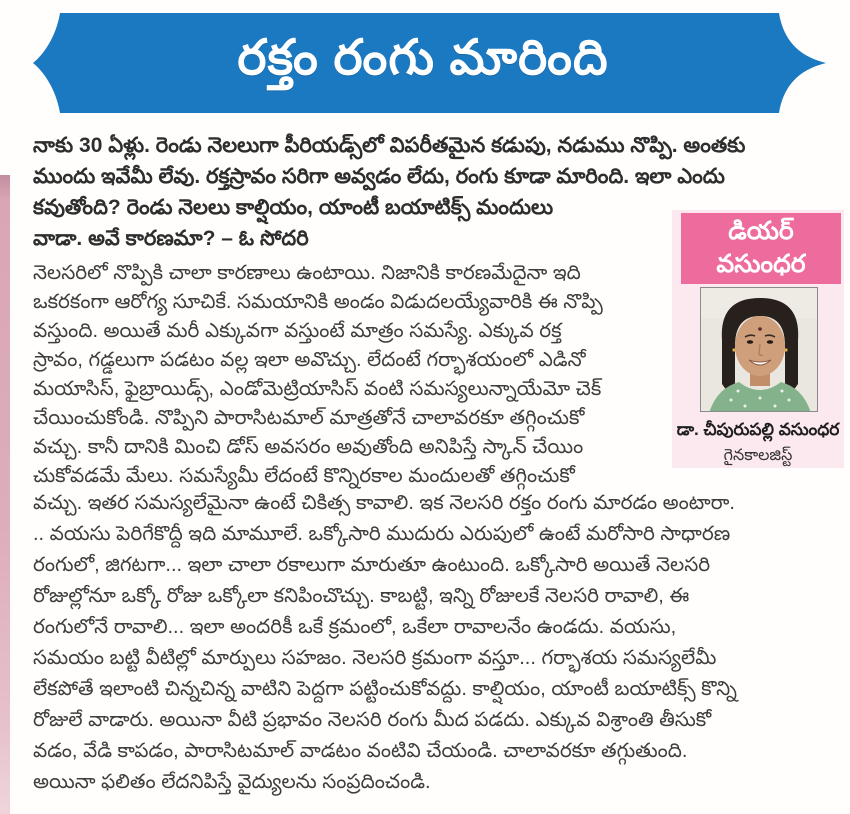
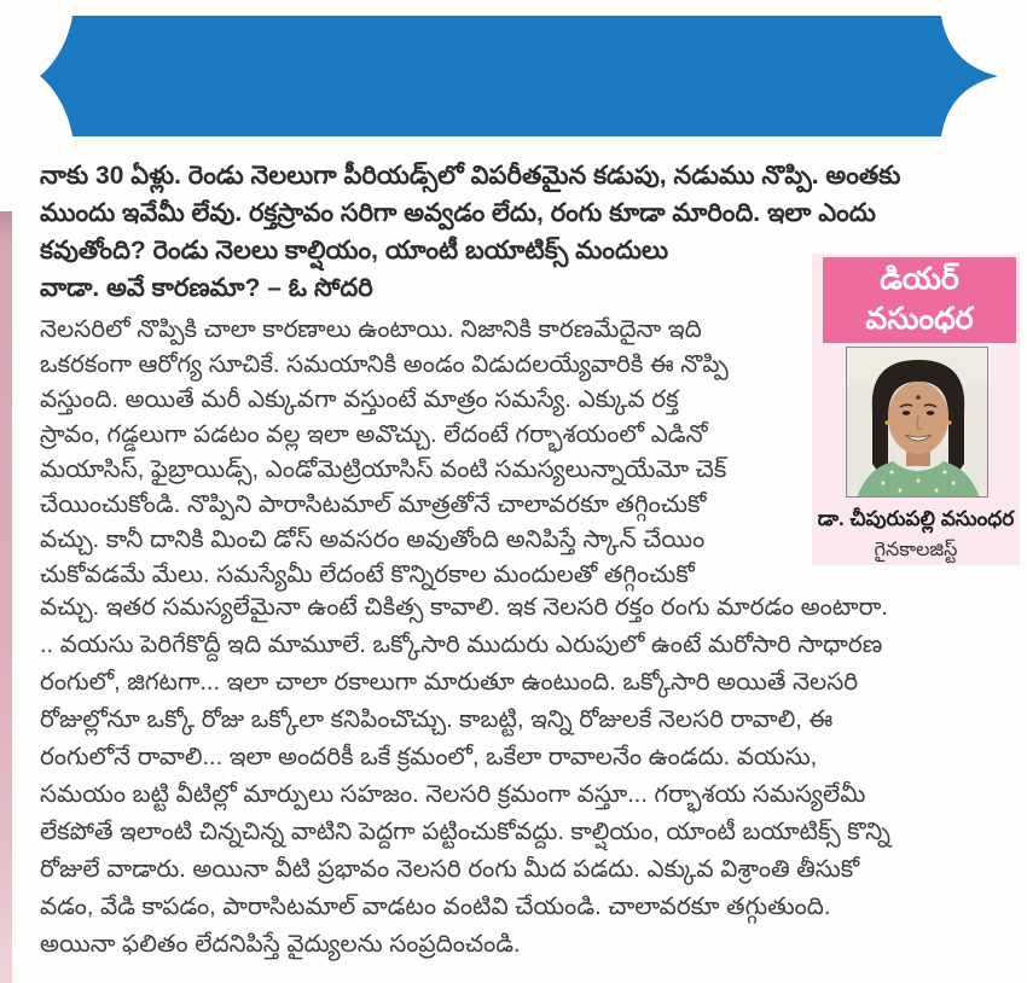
- రక్తం రంగు మారింది
  నాకు 30 ఏళ్లు. రెండు నెలలుగా పీరియడ్స్‌లో విపరీతమైన కడుపు, నడుము నొప్పి. అంతకు
  ముందు ఇవేమీ లేవు. రక్తస్రావం సరిగా అవ్వడం లేదు, రంగు కూడా మారింది. ఇలా ఎందు
  కవుతోంది? రెండు నెలలు కాల్షియం, యాంటీ బయాటిక్స్ మందులు
  వాడా. అవే కారణమా? – ఓ సోదరి
  నెలసరిలో నొప్పికి చాలా కారణాలు ఉంటాయి. నిజానికి కారణమేదైనా ఇది
  ఒకరకంగా ఆరోగ్య సూచికే. సమయానికి అండం విడుదలయ్యేవారికి ఈ నొప్పి
  వస్తుంది. అయితే మరీ ఎక్కువగా వస్తుంటే మాత్రం సమస్యే. ఎక్కువ రక్త
  స్రావం, గడ్డలుగా పడటం వల్ల ఇలా అవొచ్చు. లేదంటే గర్భాశయంలో ఎడినో
  మయాసిస్, ఫైబ్రాయిడ్స్, ఎండోమెట్రియాసిస్ వంటి సమస్యలున్నాయేమో చెక్
  చేయించుకోండి. నొప్పిని పారాసిటమాల్ మాత్రతోనే చాలావరకూ తగ్గించుకో
  వచ్చు. కానీ దానికి మించి డోస్ అవసరం అవుతోంది అనిపిస్తే స్కాన్ చేయిం
  చుకోవడమే మేలు. సమస్యేమీ లేదంటే కొన్నిరకాల మందులతో తగ్గించుకో
  వచ్చు. ఇతర సమస్యలేమైనా ఉంటే చికిత్స కావాలి. ఇక నెలసరి రక్తం రంగు మారడం అంటారా.
  .. వయసు పెరిగేకొద్దీ ఇది మామూలే. ఒక్కోసారి ముదురు ఎరుపులో ఉంటే మరోసారి సాధారణ
  రంగులో, జిగటగా... ఇలా చాలా రకాలుగా మారుతూ ఉంటుంది. ఒక్కోసారి అయితే నెలసరి
  రోజుల్లోనూ ఒక్కో రోజు ఒక్కోలా కనిపించొచ్చు. కాబట్టి, ఇన్ని రోజులకే నెలసరి రావాలి, ఈ
  రంగులోనే రావాలి... ఇలా అందరికీ ఒకే క్రమంలో, ఒకేలా రావాలనేం ఉండదు. వయసు,
  సమయం బట్టి వీటిల్లో మార్పులు సహజం. నెలసరి క్రమంగా వస్తూ... గర్భాశయ సమస్యలేమీ
  లేకపోతే ఇలాంటి చిన్నచిన్న వాటిని పెద్దగా పట్టించుకోవద్దు. కాల్షియం, యాంటీ బయాటిక్స్ కొన్ని
  రోజులే వాడారు. అయినా వీటి ప్రభావం నెలసరి రంగు మీద పడదు. ఎక్కువ విశ్రాంతి తీసుకో
  వడం, వేడి కాపడం, పారాసిటమాల్ వాడటం వంటివి చేయండి. చాలావరకూ తగ్గుతుంది.
  అయినా ఫలితం లేదనిపిస్తే వైద్యులను సంప్రదించండి.
  డియర్
  వసుంధర
  డా. చీపురుపల్లి వసుంధర
  గైనకాలజిస్ట్
